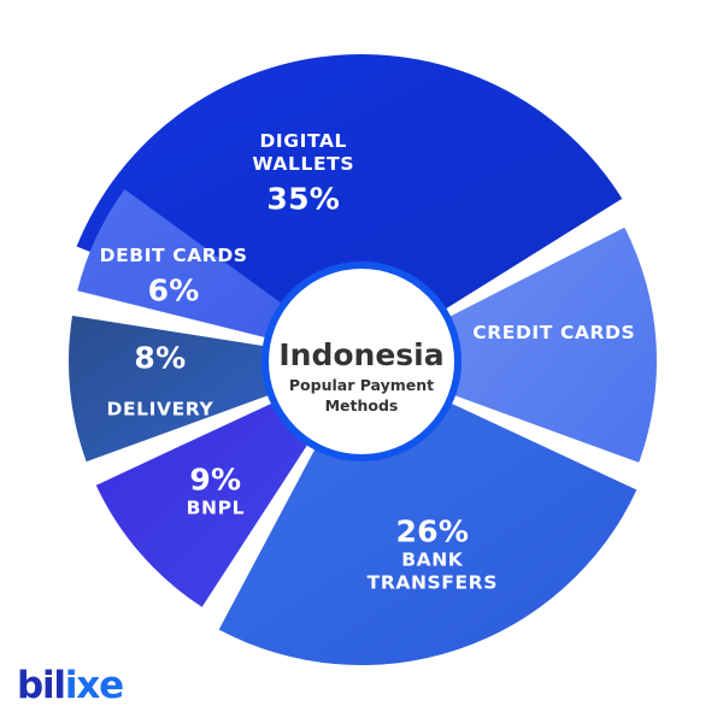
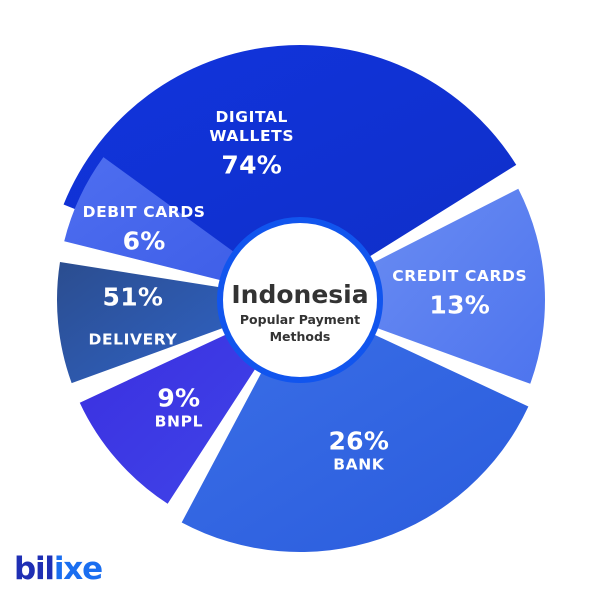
  DIGITAL
  WALLETS
- 35%
+ 74%
  CREDIT CARDS
+ 13%
  26%
  BANK
- TRANSFERS
  9%
  BNPL
- 8%
+ 51%
  DELIVERY
  DEBIT CARDS
  6%
  Indonesia
  Popular Payment
  Methods
  bilixe
